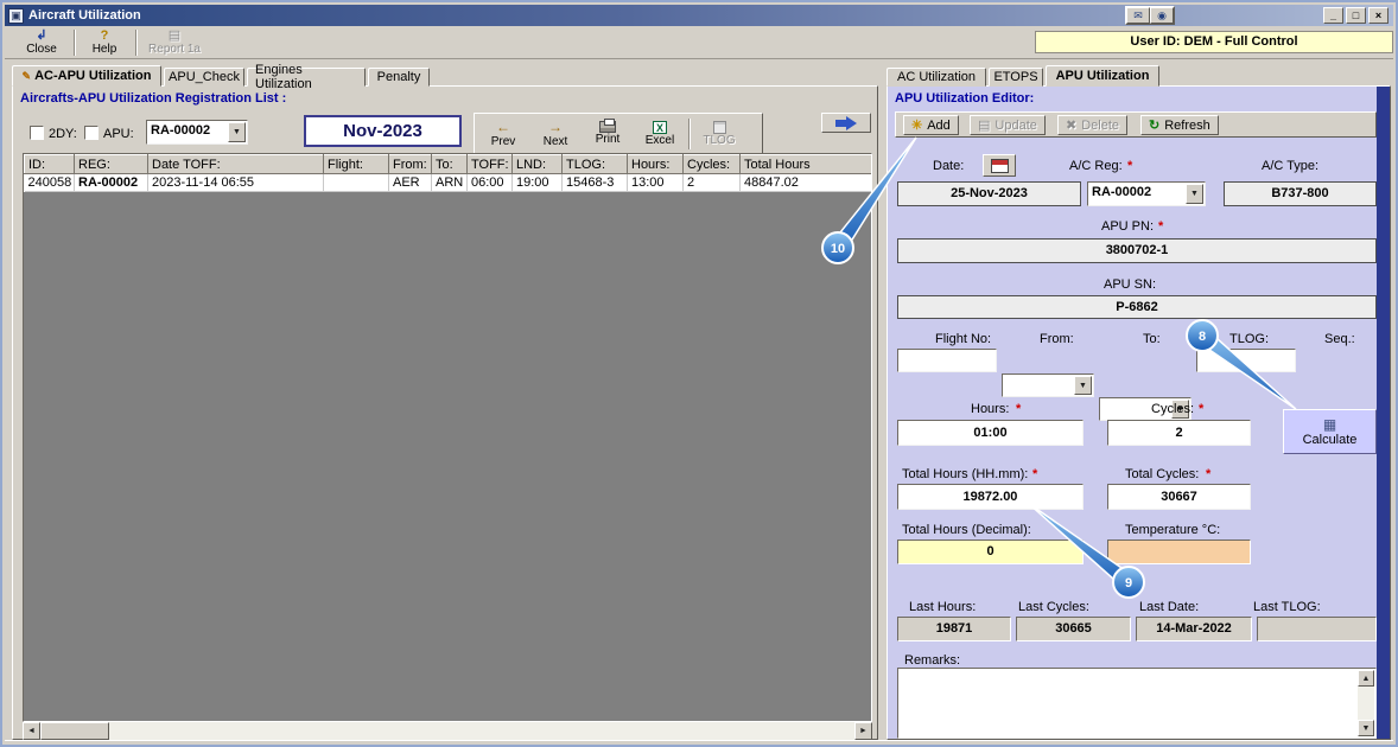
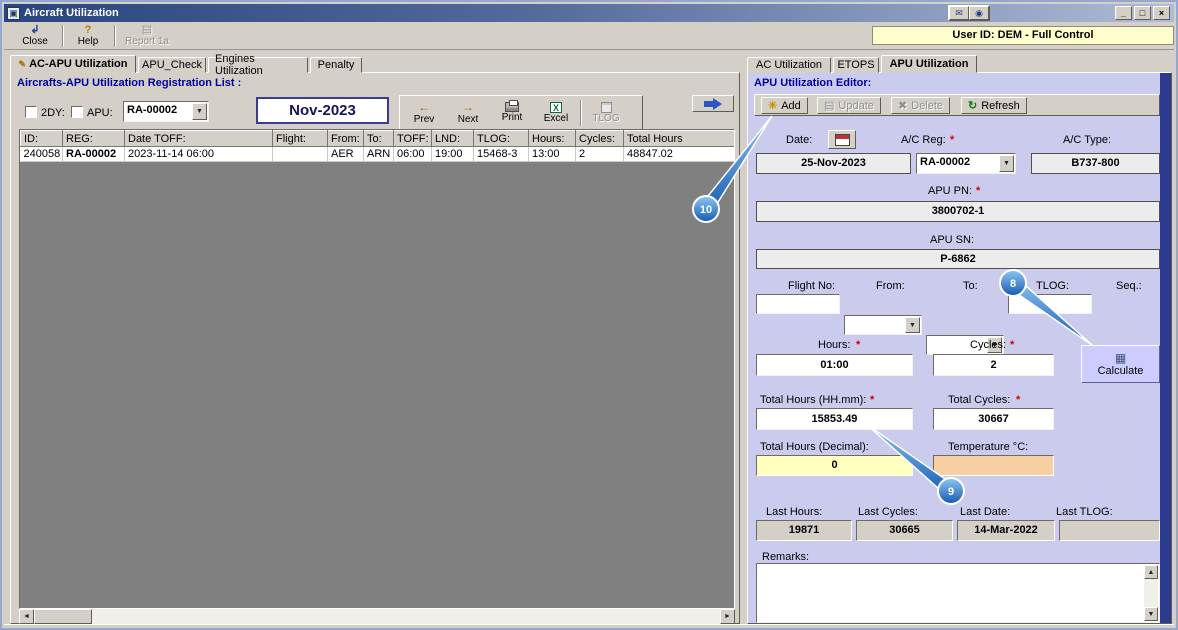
  ▣
  Aircraft Utilization
  ✉
  ◉
  _
  □
  ×
  ↲
  Close
  ?
  Help
  ▤
  Report 1a
  User ID: DEM - Full Control
  ✎
  AC-APU Utilization
  APU_Check
  Engines Utilization
  Penalty
  Aircrafts-APU Utilization Registration List :
  2DY:
  APU:
  RA-00002
  Nov-2023
  ←
  Prev
  →
  Next
  Print
  X
  Excel
  TLOG
  ID:	REG:	Date TOFF:	Flight:	From:	To:	TOFF:	LND:	TLOG:	Hours:	Cycles:	Total Hours
- 240058	RA-00002	2023-11-14 06:55		AER	ARN	06:00	19:00	15468-3	13:00	2	48847.02
+ 240058	RA-00002	2023-11-14 06:00		AER	ARN	06:00	19:00	15468-3	13:00	2	48847.02
  AC Utilization
  ETOPS
  APU Utilization
  APU Utilization Editor:
  ✳
  Add
  ▤
  Update
  ✖
  Delete
  ↻
  Refresh
  Date:
  A/C Reg:
  *
  A/C Type:
  25-Nov-2023
  RA-00002
  B737-800
  APU PN:
  *
  3800702-1
  APU SN:
  P-6862
  Flight No:
  From:
  To:
  TLOG:
  Seq.:
  Hours:
  *
  Cycles:
  *
  01:00
  2
  ▦
  Calculate
  Total Hours (HH.mm):
  *
  Total Cycles:
  *
- 19872.00
+ 15853.49
  30667
  Total Hours (Decimal):
  Temperature °C:
  0
  Last Hours:
  Last Cycles:
  Last Date:
  Last TLOG:
  19871
  30665
  14-Mar-2022
  Remarks:
  10
  8
  9
